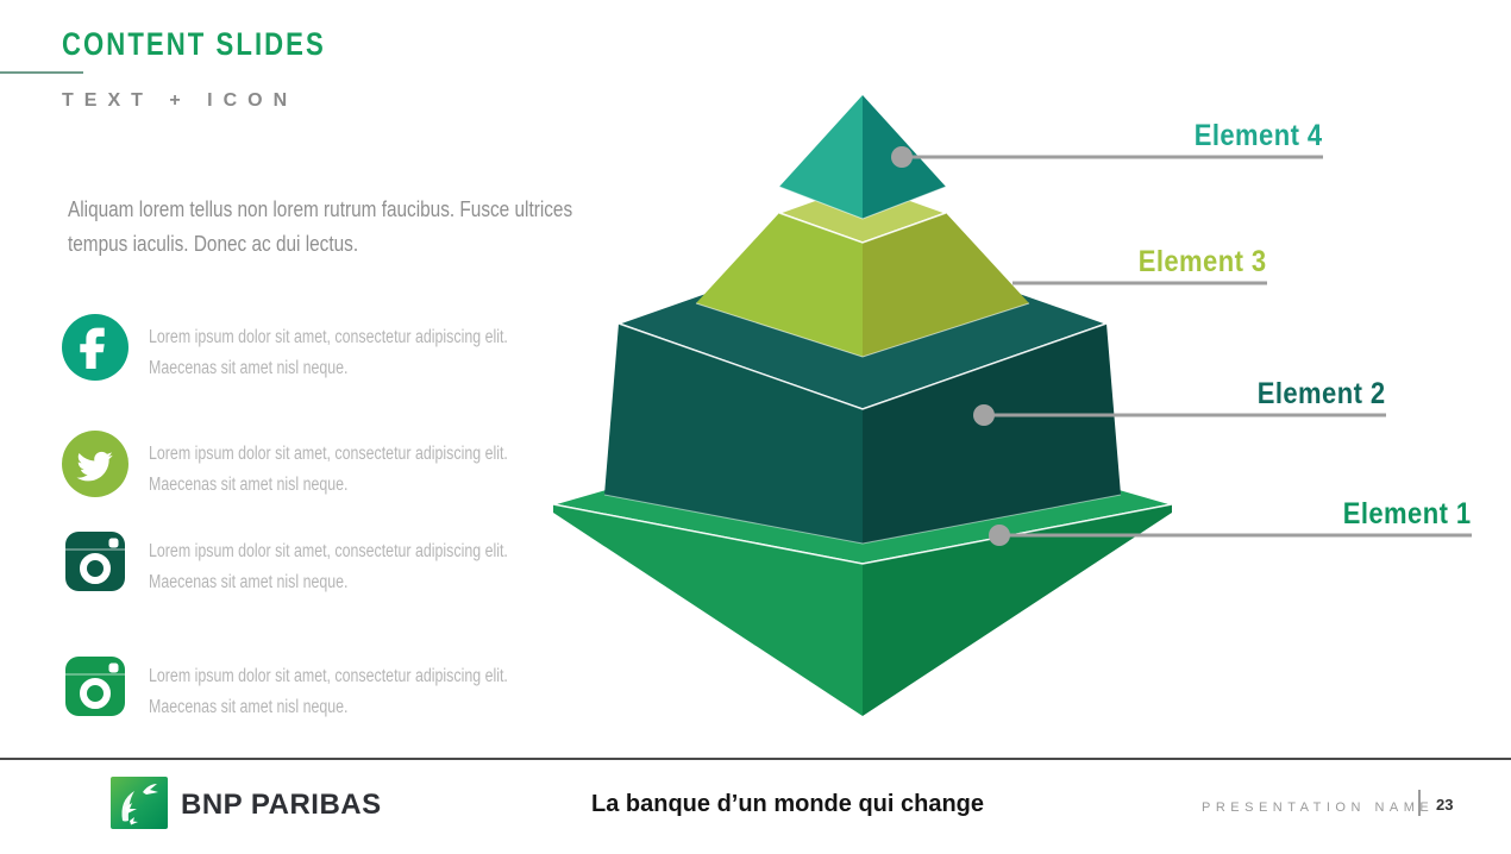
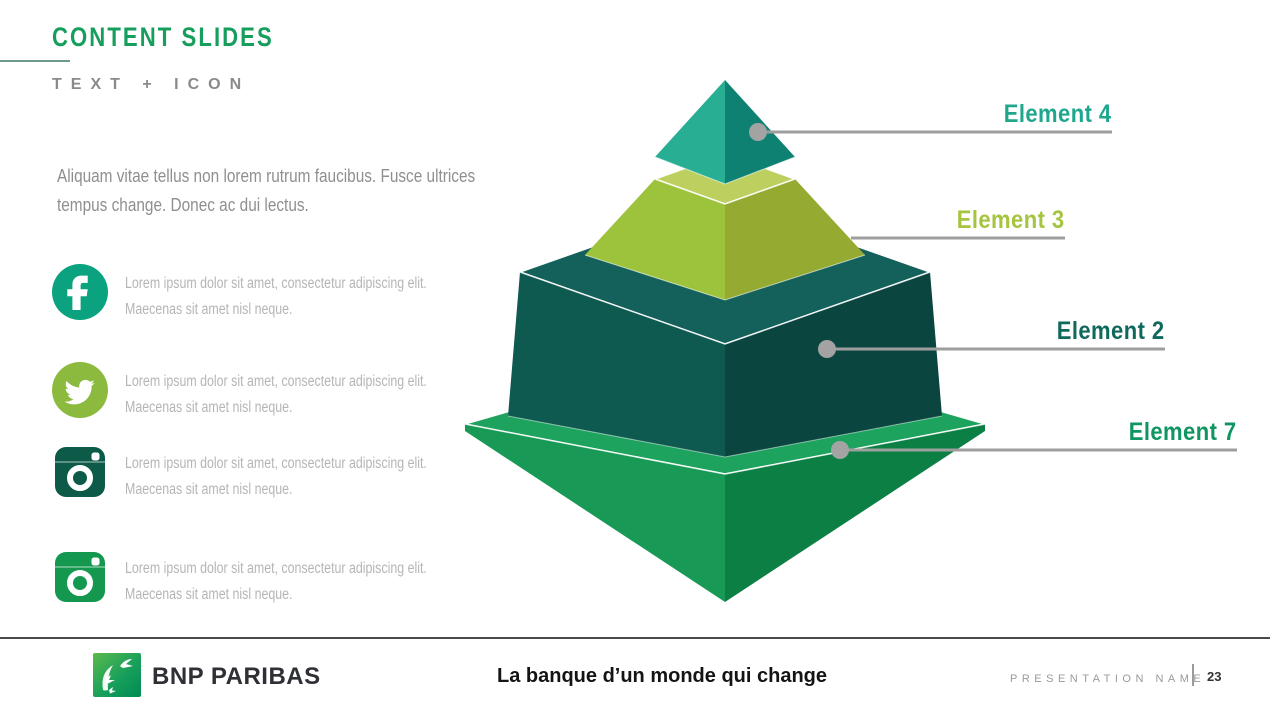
  CONTENT SLIDES
  TEXT + ICON
- Aliquam lorem tellus non lorem rutrum faucibus. Fusce ultrices
+ Aliquam vitae tellus non lorem rutrum faucibus. Fusce ultrices
- tempus iaculis. Donec ac dui lectus.
+ tempus change. Donec ac dui lectus.
  Lorem ipsum dolor sit amet, consectetur adipiscing elit.
  Maecenas sit amet nisl neque.
  Lorem ipsum dolor sit amet, consectetur adipiscing elit.
  Maecenas sit amet nisl neque.
  Lorem ipsum dolor sit amet, consectetur adipiscing elit.
  Maecenas sit amet nisl neque.
  Lorem ipsum dolor sit amet, consectetur adipiscing elit.
  Maecenas sit amet nisl neque.
  Element 4
  Element 3
  Element 2
- Element 1
+ Element 7
  BNP PARIBAS
  La banque d’un monde qui change
  PRESENTATION NAME
  23
